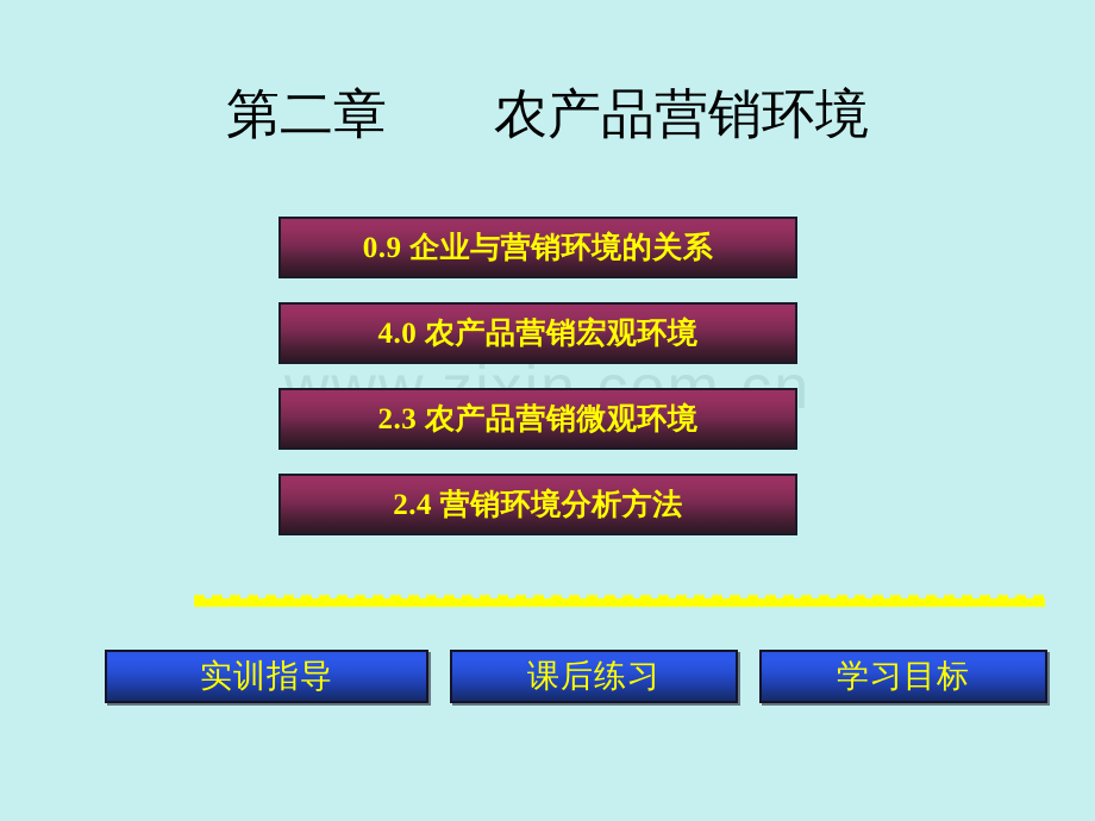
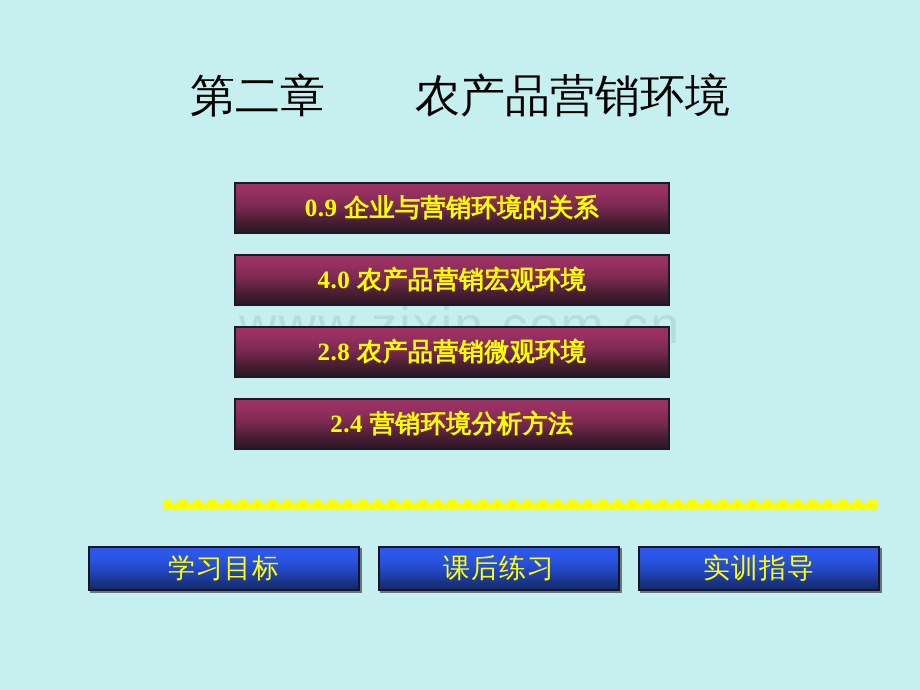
  第二章 农产品营销环境
  0.9 企业与营销环境的关系
  4.0 农产品营销宏观环境
- 2.3 农产品营销微观环境
+ 2.8 农产品营销微观环境
  2.4 营销环境分析方法
- 实训指导
+ 学习目标
  课后练习
- 学习目标
+ 实训指导
